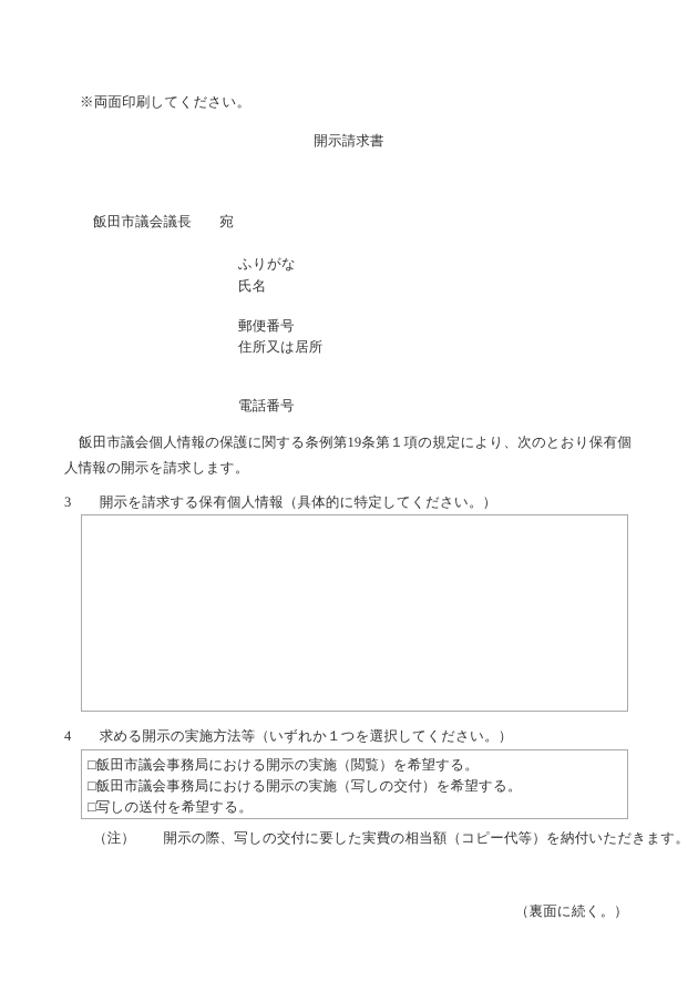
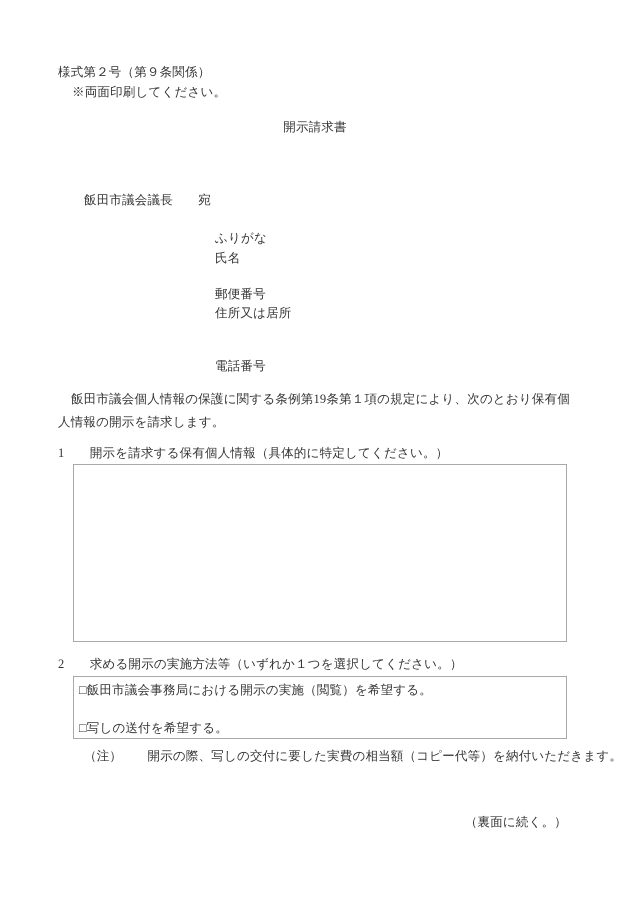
+ 様式第２号（第９条関係）
  ※両面印刷してください。
  開示請求書
  飯田市議会議長 宛
  ふりがな
  氏名
  郵便番号
  住所又は居所
  電話番号
  飯田市議会個人情報の保護に関する条例第19条第１項の規定により、次のとおり保有個人情報の開示を請求します。
- 3 開示を請求する保有個人情報（具体的に特定してください。）
+ 1 開示を請求する保有個人情報（具体的に特定してください。）
- 4 求める開示の実施方法等（いずれか１つを選択してください。）
+ 2 求める開示の実施方法等（いずれか１つを選択してください。）
  □飯田市議会事務局における開示の実施（閲覧）を希望する。
- □飯田市議会事務局における開示の実施（写しの交付）を希望する。
  □写しの送付を希望する。
  （注） 開示の際、写しの交付に要した実費の相当額（コピー代等）を納付いただきます。
  （裏面に続く。）
